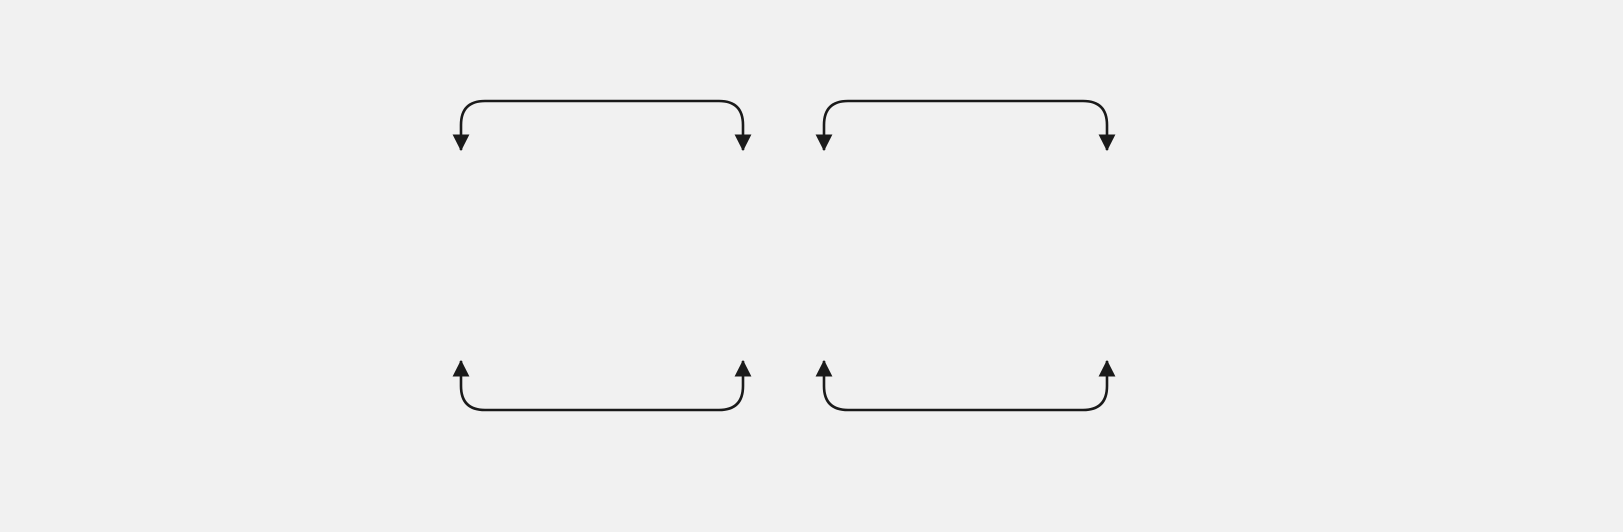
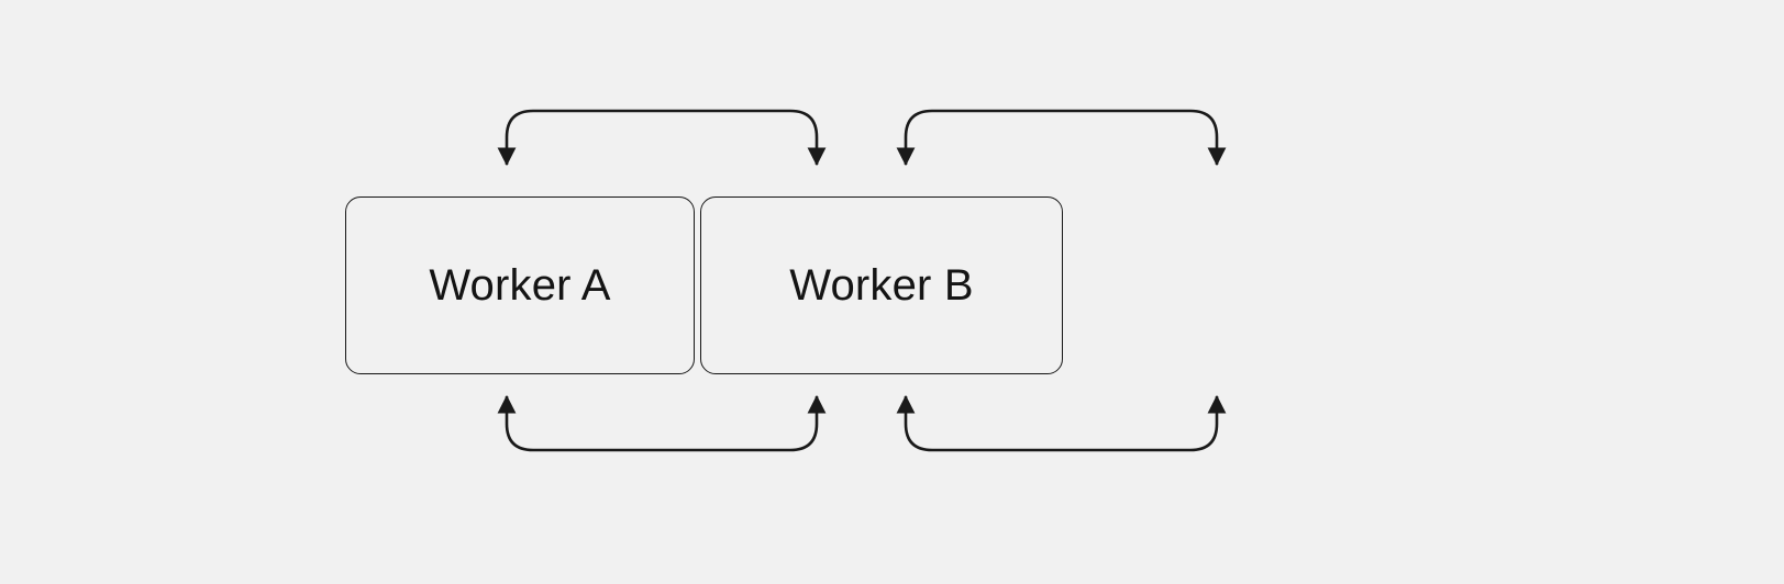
+ Worker A
+ Worker B
